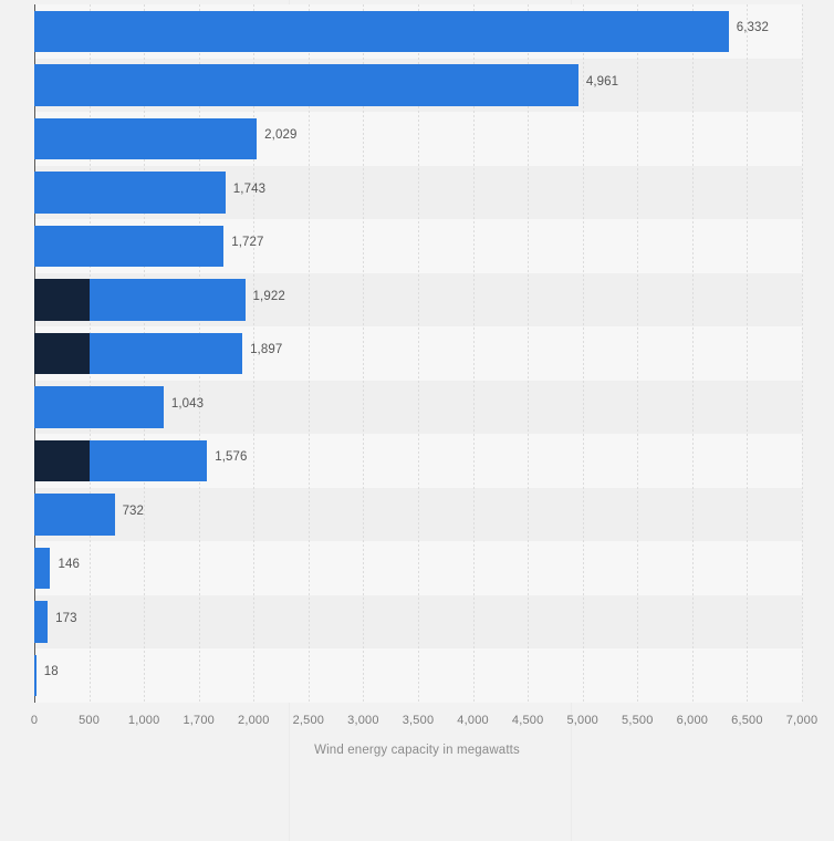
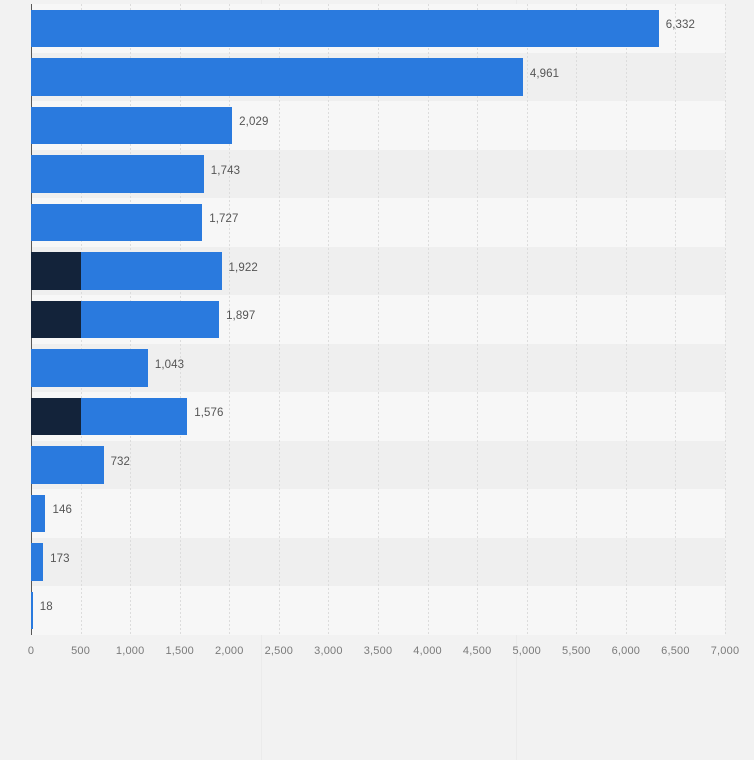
  6,332
  4,961
  2,029
  1,743
  1,727
  1,922
  1,897
  1,043
  1,576
  732
  146
  173
  18
  0
  500
  1,000
- 1,700
+ 1,500
  2,000
  2,500
  3,000
  3,500
  4,000
  4,500
  5,000
  5,500
  6,000
  6,500
  7,000
- Wind energy capacity in megawatts
